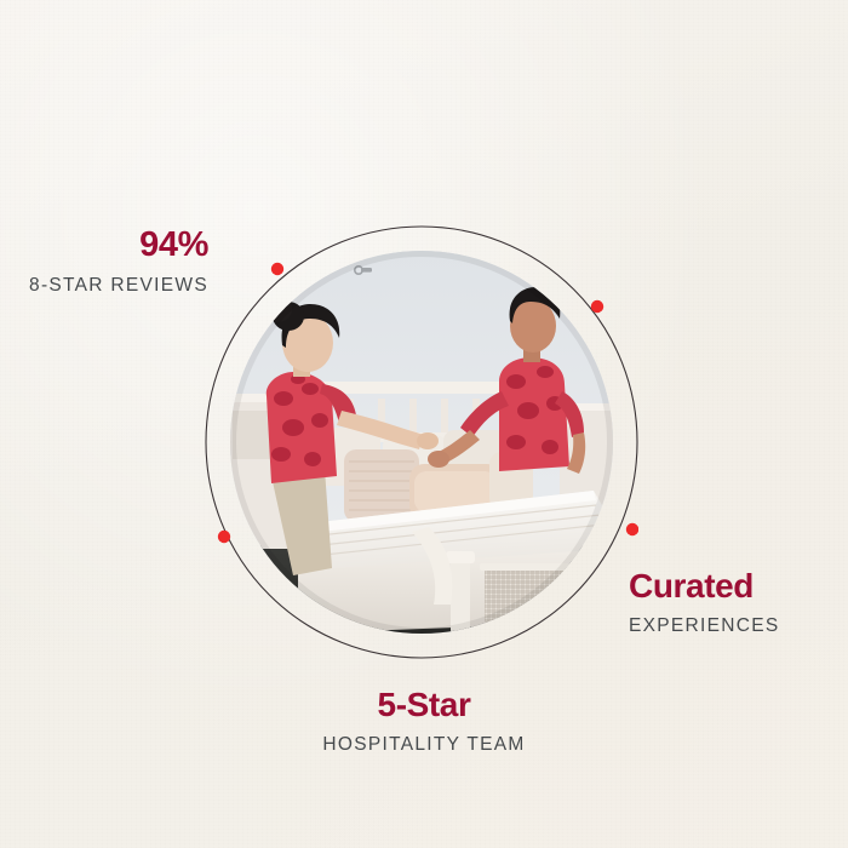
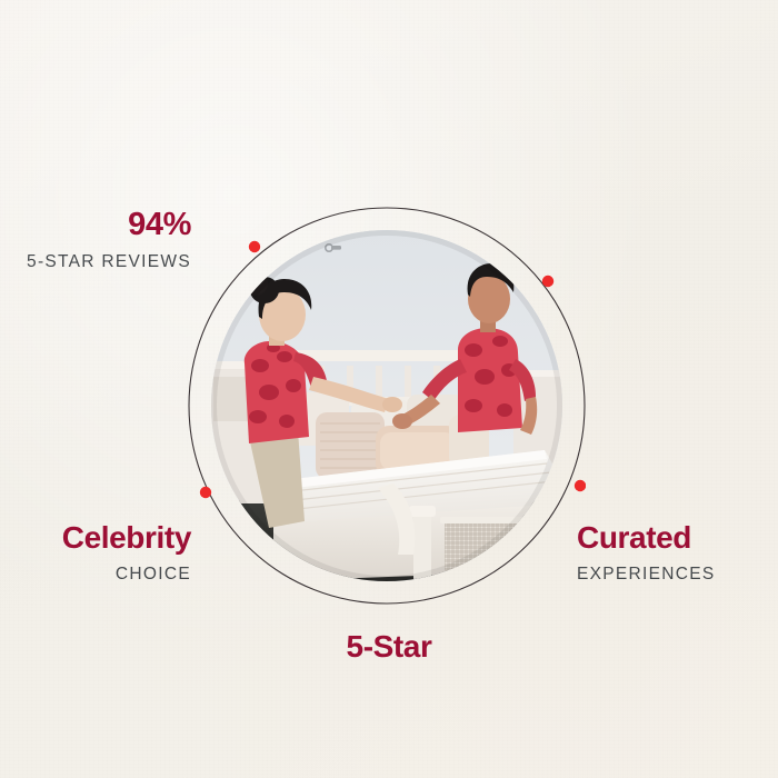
  94%
- 8-STAR REVIEWS
+ 5-STAR REVIEWS
+ Celebrity
+ CHOICE
  Curated
  EXPERIENCES
  5-Star
- HOSPITALITY TEAM
